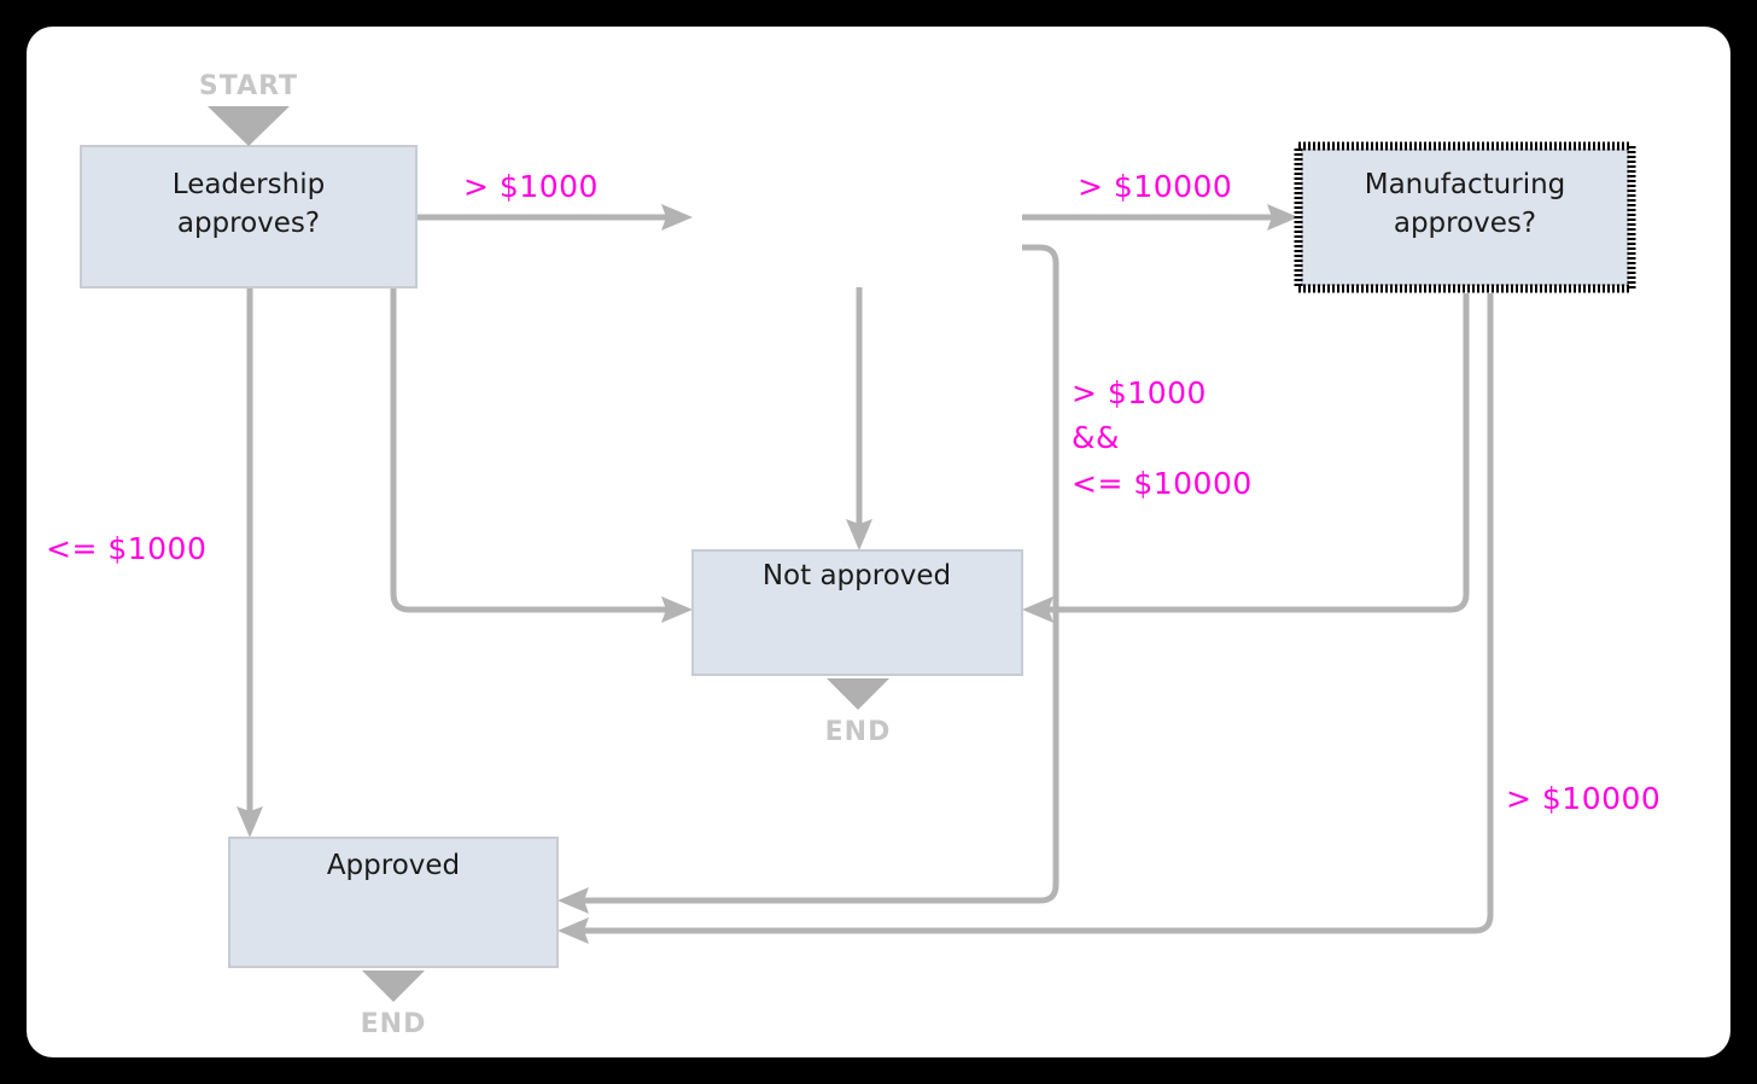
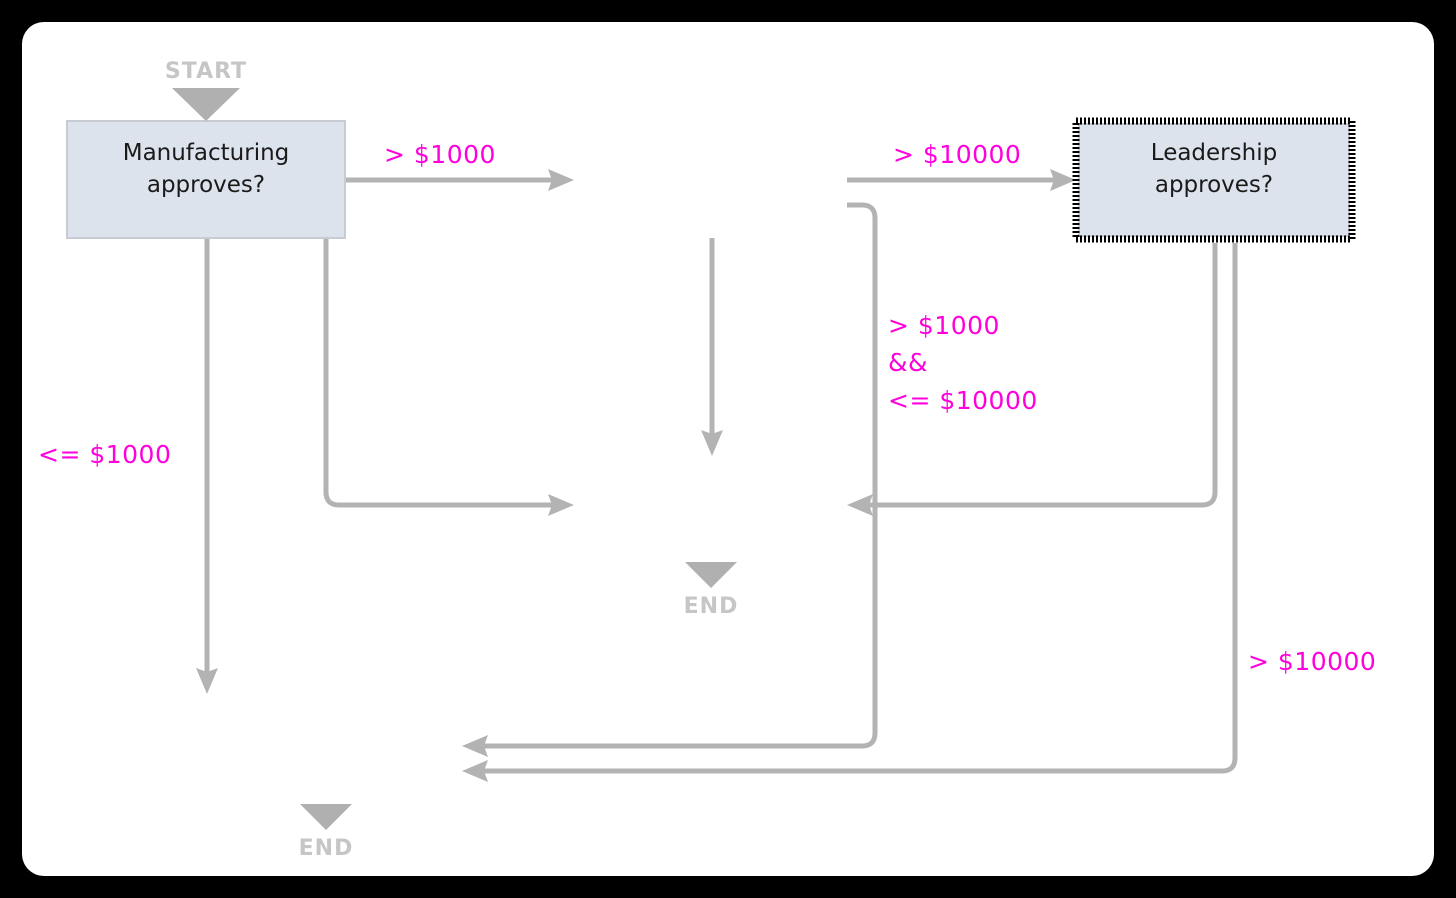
- Leadership
+ Manufacturing
  approves?
- Manufacturing
+ Leadership
  approves?
- Not approved
- Approved
  START
  END
  END
  > $1000
  <= $1000
  > $10000
  > $1000
  &&
  <= $10000
  > $10000
